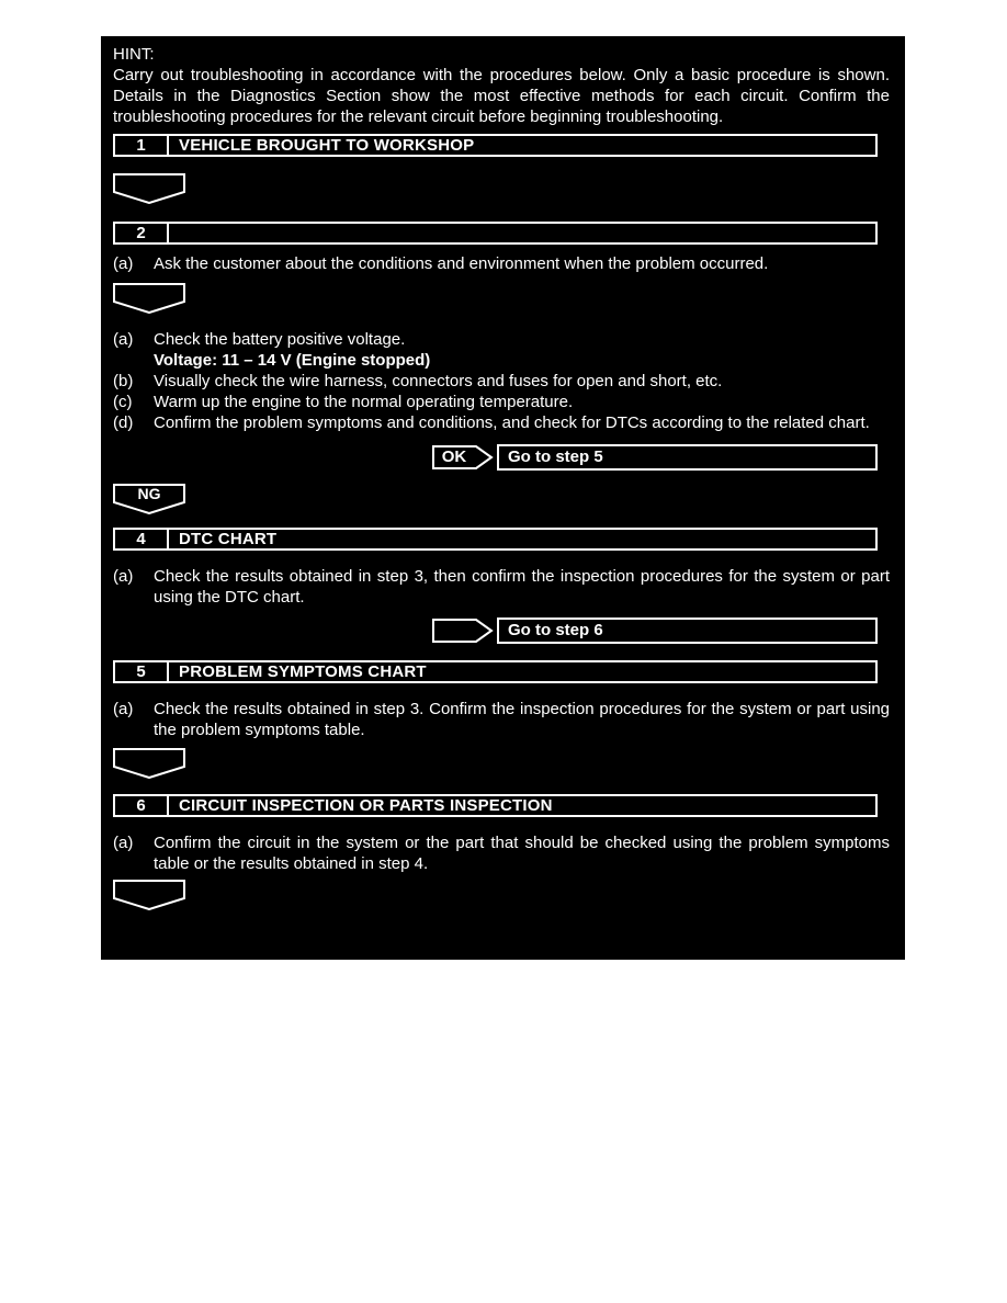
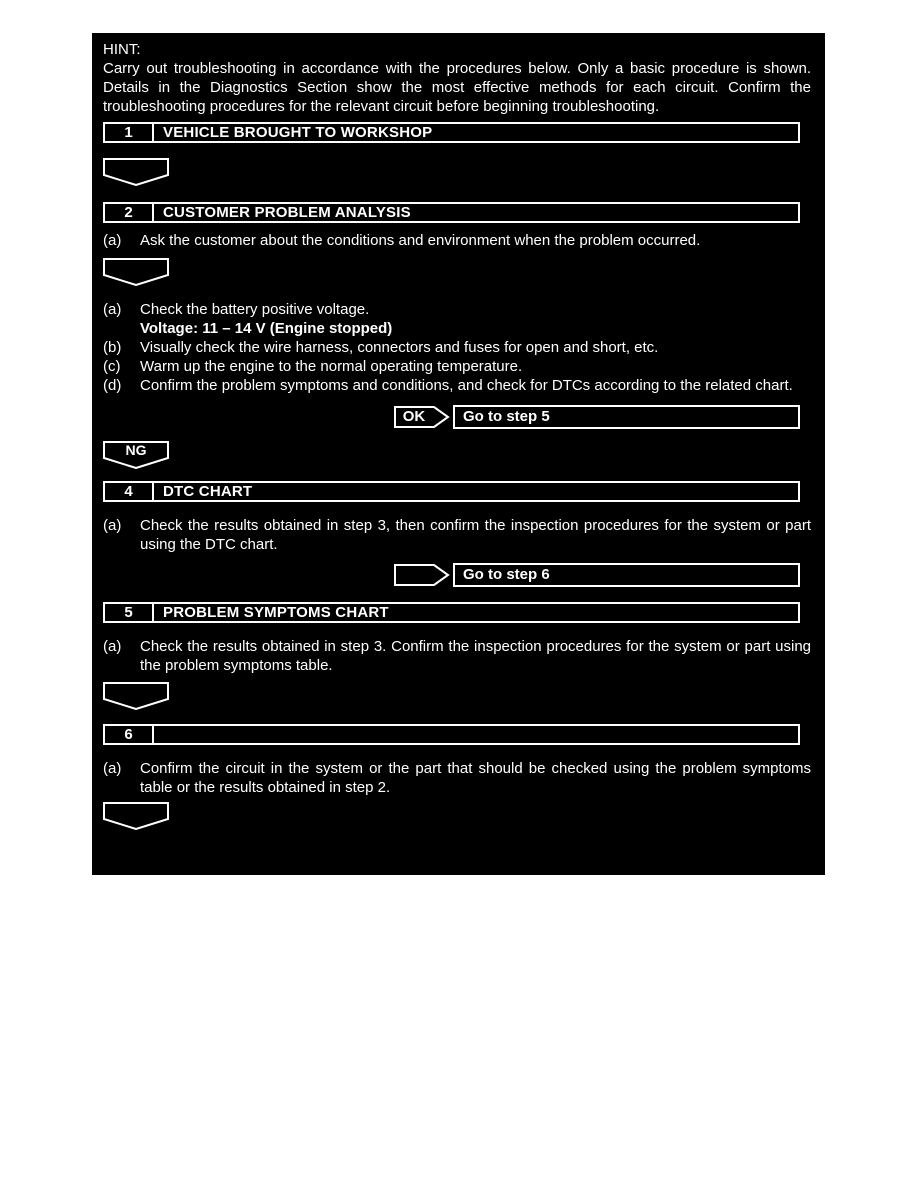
  HINT:
  Carry out troubleshooting in accordance with the procedures below. Only a basic procedure is shown. Details in the Diagnostics Section show the most effective methods for each circuit. Confirm the troubleshooting procedures for the relevant circuit before beginning troubleshooting.
  1
  VEHICLE BROUGHT TO WORKSHOP
  2
+ CUSTOMER PROBLEM ANALYSIS
  (a)
  Ask the customer about the conditions and environment when the problem occurred.
  (a)
  Check the battery positive voltage.
  Voltage: 11 – 14 V (Engine stopped)
  (b)
  Visually check the wire harness, connectors and fuses for open and short, etc.
  (c)
  Warm up the engine to the normal operating temperature.
  (d)
  Confirm the problem symptoms and conditions, and check for DTCs according to the related chart.
  OK
  Go to step 5
  NG
  4
  DTC CHART
  (a)
  Check the results obtained in step 3, then confirm the inspection procedures for the system or part using the DTC chart.
  Go to step 6
  5
  PROBLEM SYMPTOMS CHART
  (a)
  Check the results obtained in step 3. Confirm the inspection procedures for the system or part using the problem symptoms table.
  6
- CIRCUIT INSPECTION OR PARTS INSPECTION
  (a)
- Confirm the circuit in the system or the part that should be checked using the problem symptoms table or the results obtained in step 4.
+ Confirm the circuit in the system or the part that should be checked using the problem symptoms table or the results obtained in step 2.
